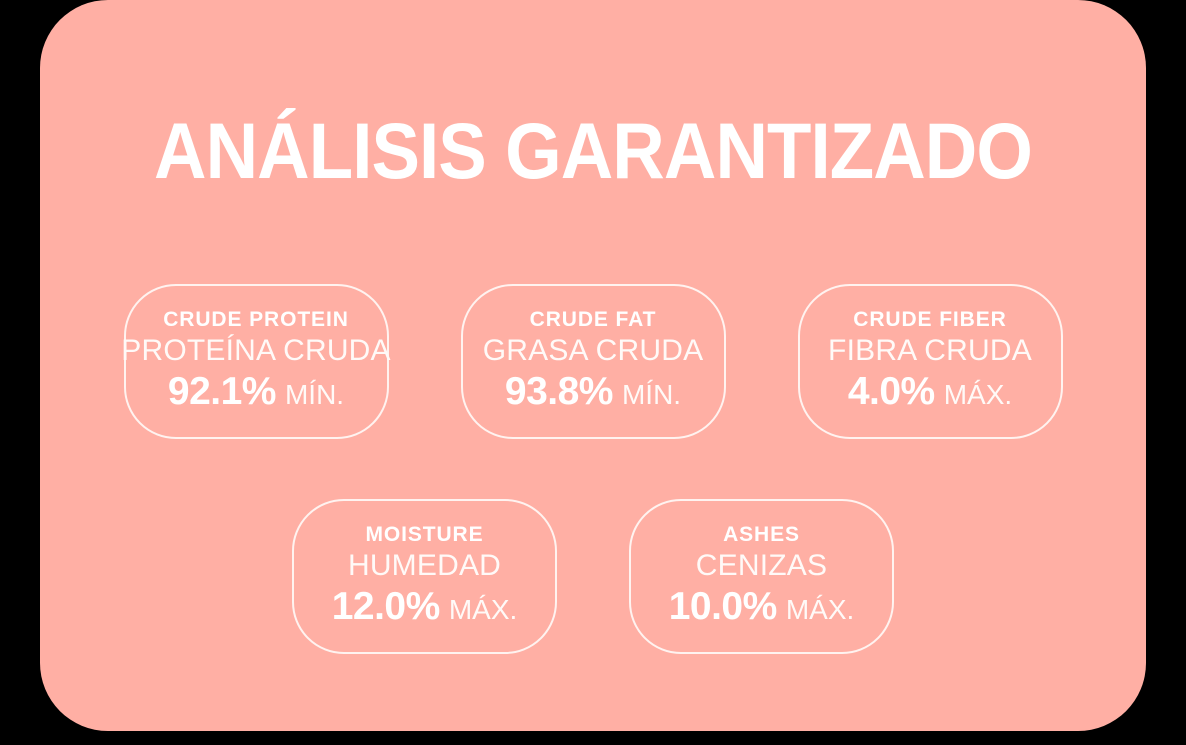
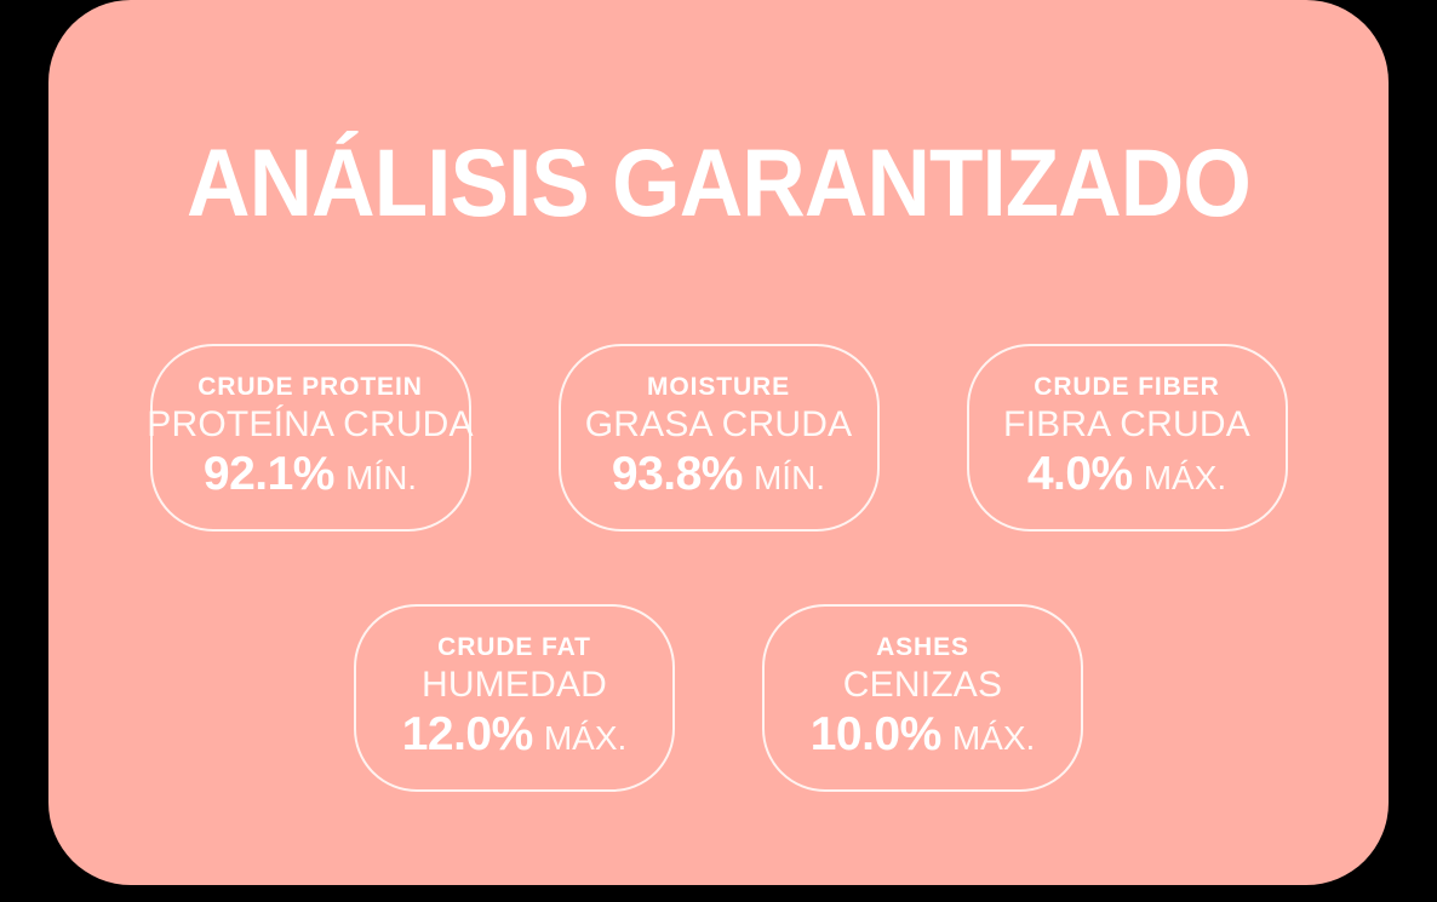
  ANÁLISIS GARANTIZADO
  CRUDE PROTEIN
  PROTEÍNA CRUDA
  92.1%
  MÍN.
- CRUDE FAT
+ MOISTURE
  GRASA CRUDA
  93.8%
  MÍN.
  CRUDE FIBER
  FIBRA CRUDA
  4.0%
  MÁX.
- MOISTURE
+ CRUDE FAT
  HUMEDAD
  12.0%
  MÁX.
  ASHES
  CENIZAS
  10.0%
  MÁX.
